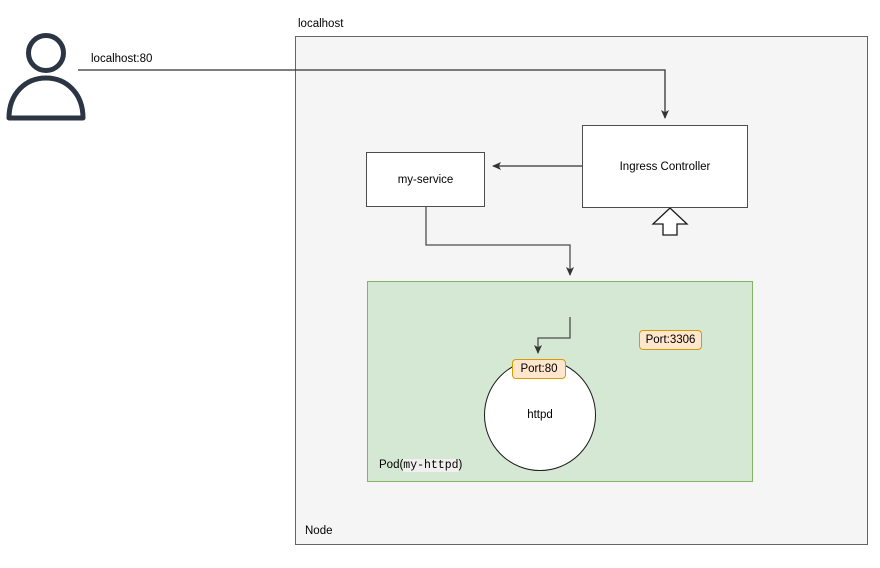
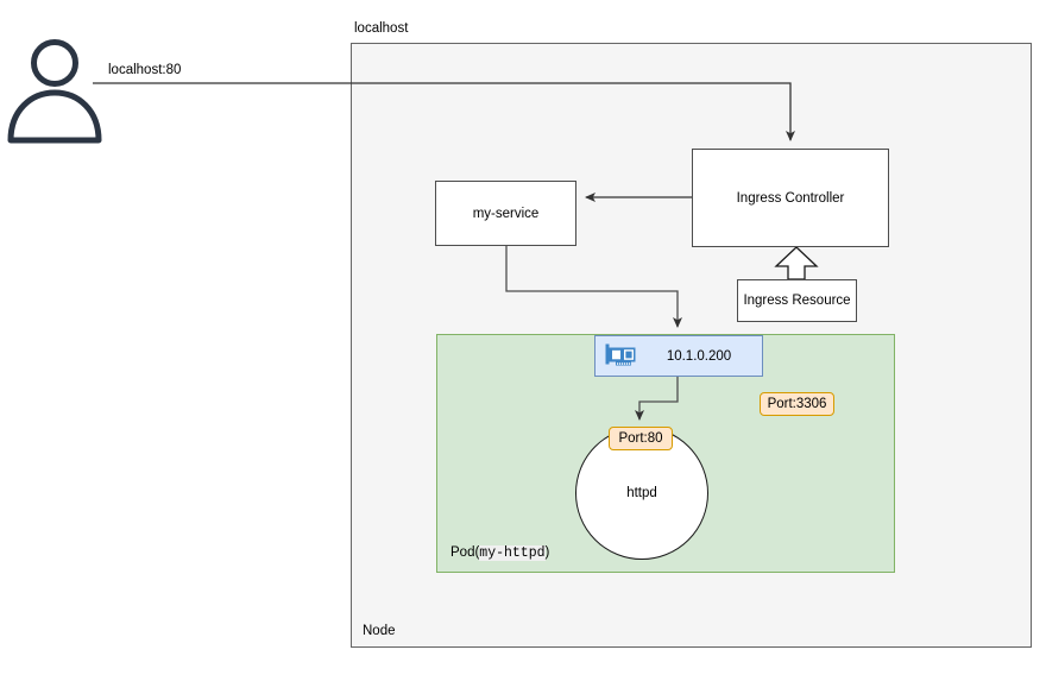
  localhost
  Node
  Pod(my-httpd)
  localhost:80
  my-service
  Ingress Controller
+ Ingress Resource
+ 10.1.0.200
  httpd
  Port:80
  Port:3306
